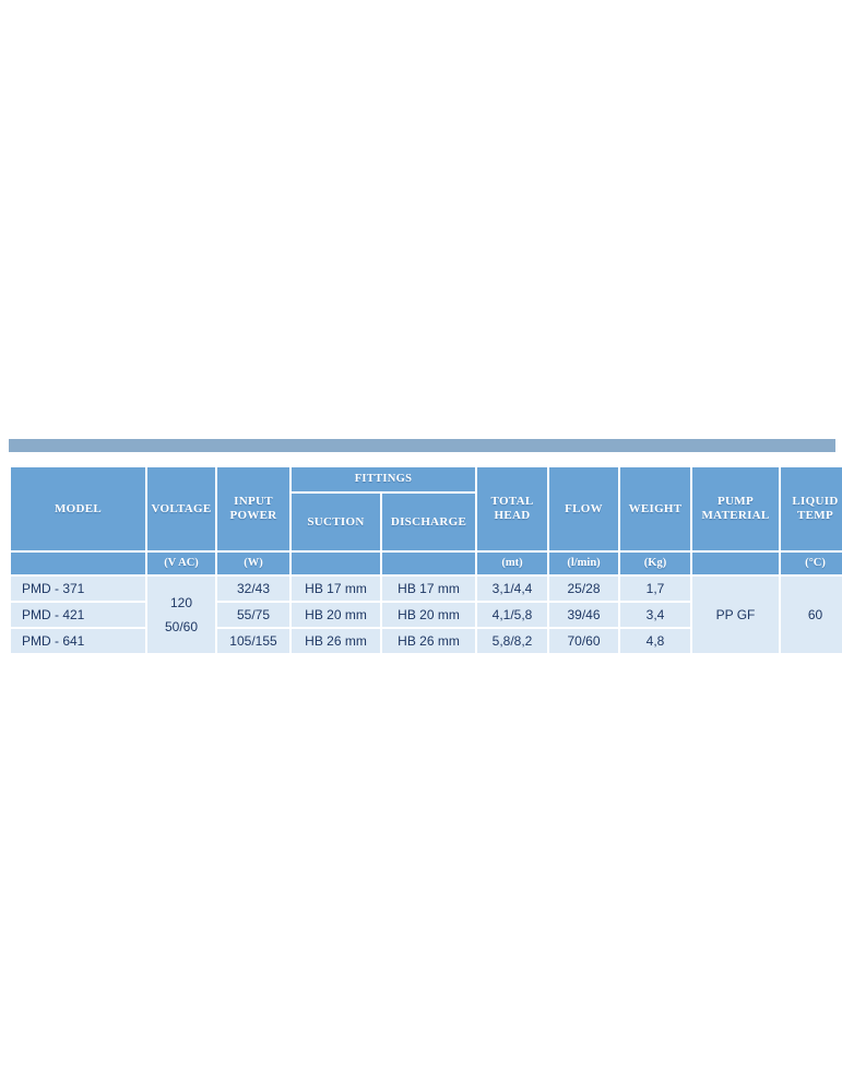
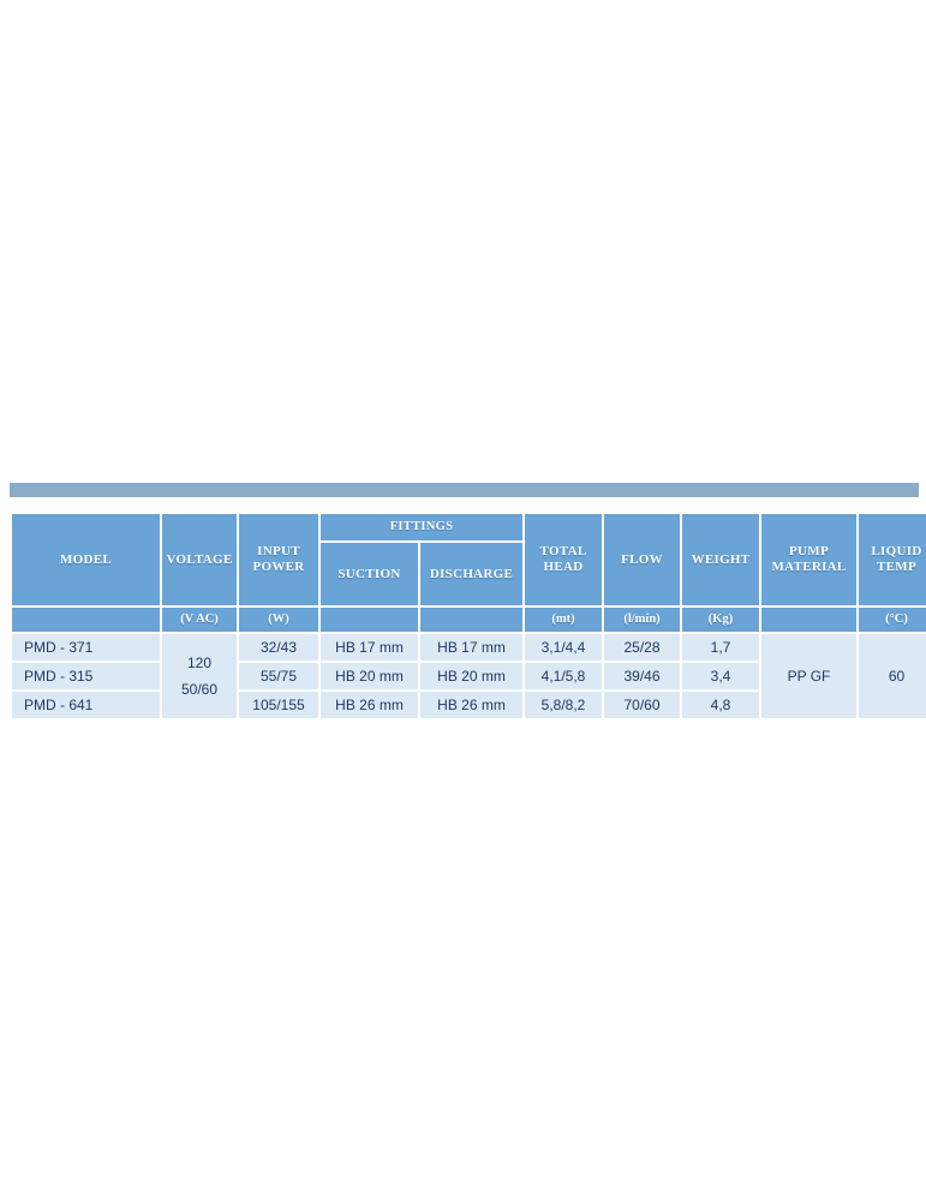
  MODEL	VOLTAGE	INPUT POWER	FITTINGS	TOTAL HEAD	FLOW	WEIGHT	PUMP MATERIAL	LIQUID TEMP
  SUCTION	DISCHARGE
  	(V AC)	(W)			(mt)	(l/min)	(Kg)		(°C)
  PMD - 371	120 50/60	32/43	HB 17 mm	HB 17 mm	3,1/4,4	25/28	1,7	PP GF	60
- PMD - 421	55/75	HB 20 mm	HB 20 mm	4,1/5,8	39/46	3,4
+ PMD - 315	55/75	HB 20 mm	HB 20 mm	4,1/5,8	39/46	3,4
  PMD - 641	105/155	HB 26 mm	HB 26 mm	5,8/8,2	70/60	4,8
